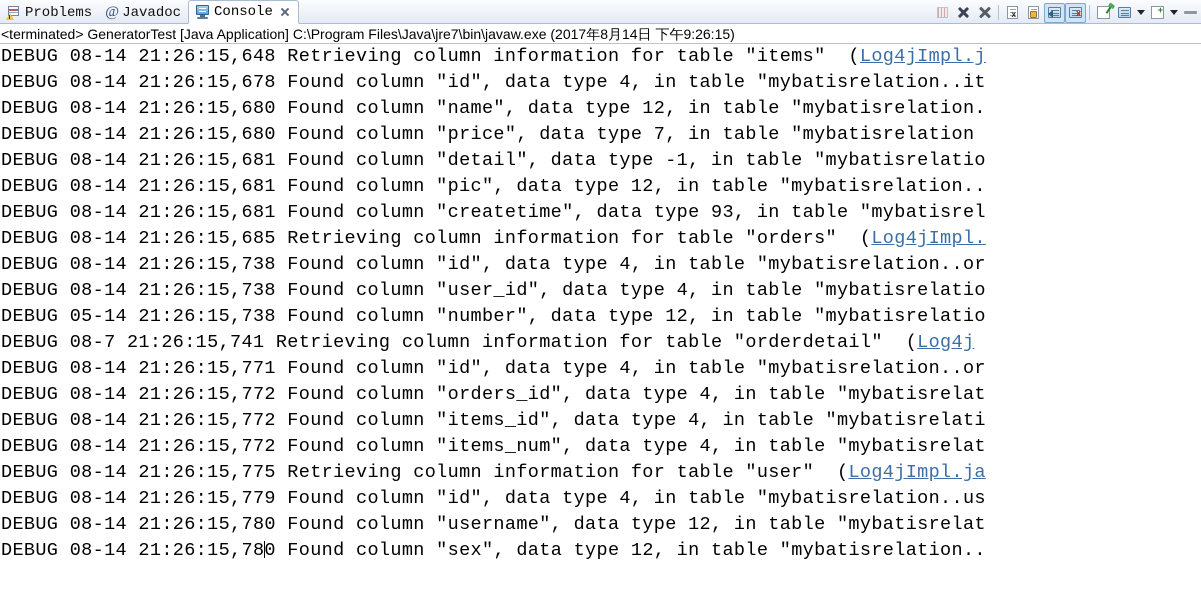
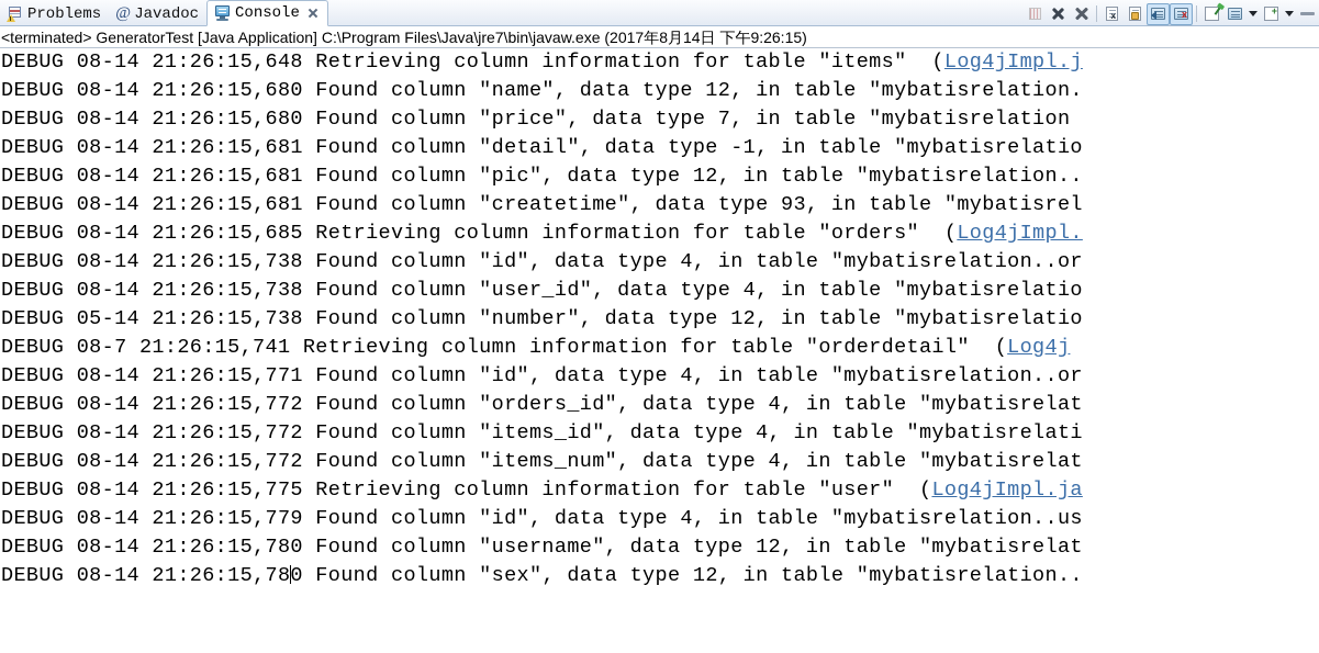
  Problems
  @
  Javadoc
  Console
  x
  x
  +
  <terminated> GeneratorTest [Java Application] C:\Program Files\Java\jre7\bin\javaw.exe (2017年8月14日 下午9:26:15)
  DEBUG 08-14 21:26:15,648 Retrieving column information for table "items" (Log4jImpl.j
- DEBUG 08-14 21:26:15,678 Found column "id", data type 4, in table "mybatisrelation..it
  DEBUG 08-14 21:26:15,680 Found column "name", data type 12, in table "mybatisrelation.
  DEBUG 08-14 21:26:15,680 Found column "price", data type 7, in table "mybatisrelation
  DEBUG 08-14 21:26:15,681 Found column "detail", data type -1, in table "mybatisrelatio
  DEBUG 08-14 21:26:15,681 Found column "pic", data type 12, in table "mybatisrelation..
  DEBUG 08-14 21:26:15,681 Found column "createtime", data type 93, in table "mybatisrel
  DEBUG 08-14 21:26:15,685 Retrieving column information for table "orders" (Log4jImpl.
  DEBUG 08-14 21:26:15,738 Found column "id", data type 4, in table "mybatisrelation..or
  DEBUG 08-14 21:26:15,738 Found column "user_id", data type 4, in table "mybatisrelatio
  DEBUG 05-14 21:26:15,738 Found column "number", data type 12, in table "mybatisrelatio
  DEBUG 08-7 21:26:15,741 Retrieving column information for table "orderdetail" (Log4j
  DEBUG 08-14 21:26:15,771 Found column "id", data type 4, in table "mybatisrelation..or
  DEBUG 08-14 21:26:15,772 Found column "orders_id", data type 4, in table "mybatisrelat
  DEBUG 08-14 21:26:15,772 Found column "items_id", data type 4, in table "mybatisrelati
  DEBUG 08-14 21:26:15,772 Found column "items_num", data type 4, in table "mybatisrelat
  DEBUG 08-14 21:26:15,775 Retrieving column information for table "user" (Log4jImpl.ja
  DEBUG 08-14 21:26:15,779 Found column "id", data type 4, in table "mybatisrelation..us
  DEBUG 08-14 21:26:15,780 Found column "username", data type 12, in table "mybatisrelat
  DEBUG 08-14 21:26:15,780 Found column "sex", data type 12, in table "mybatisrelation..
